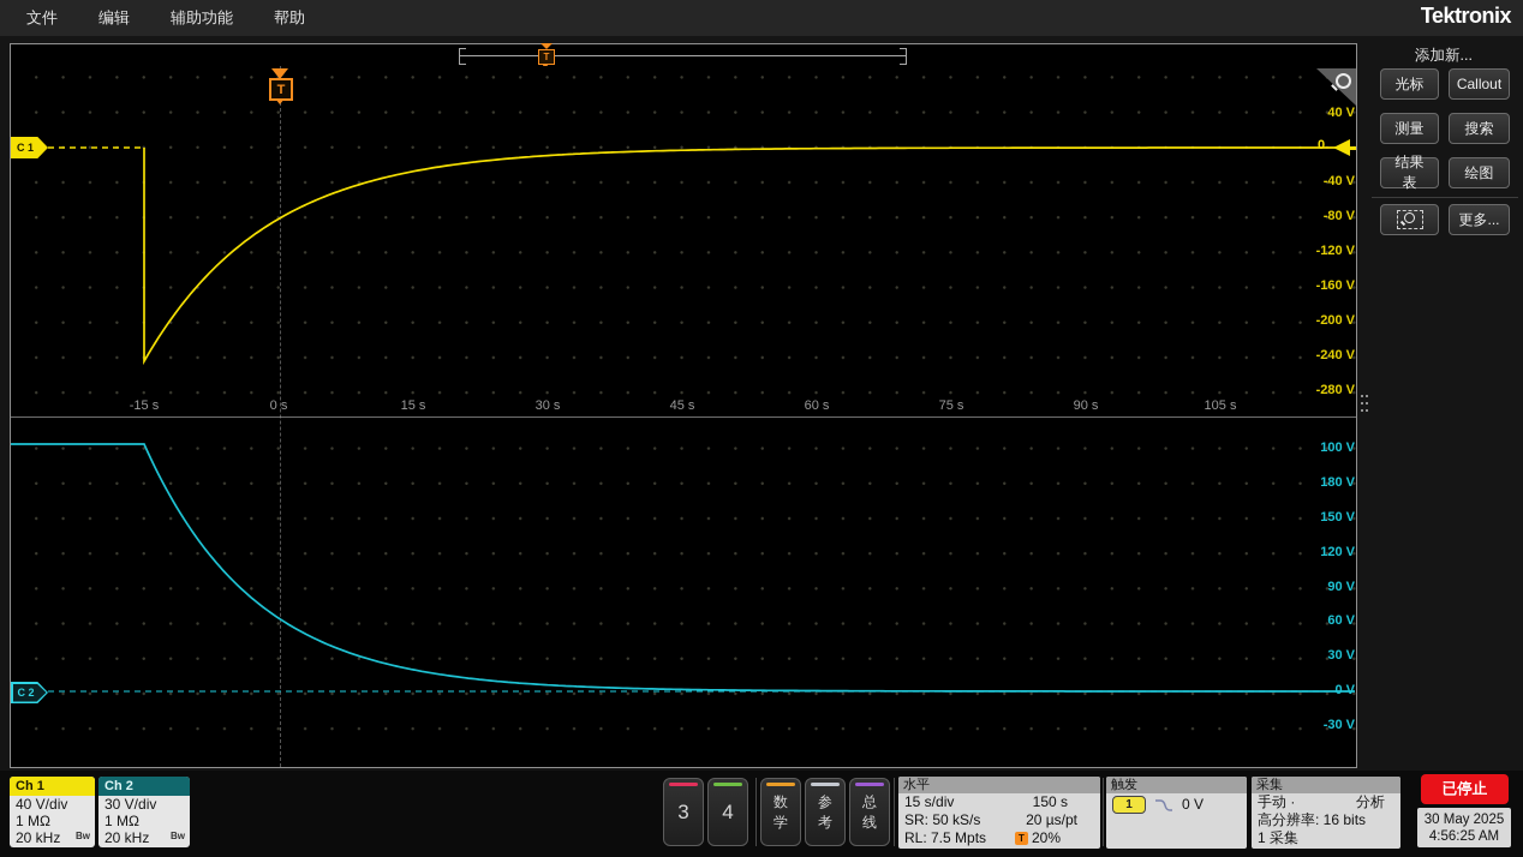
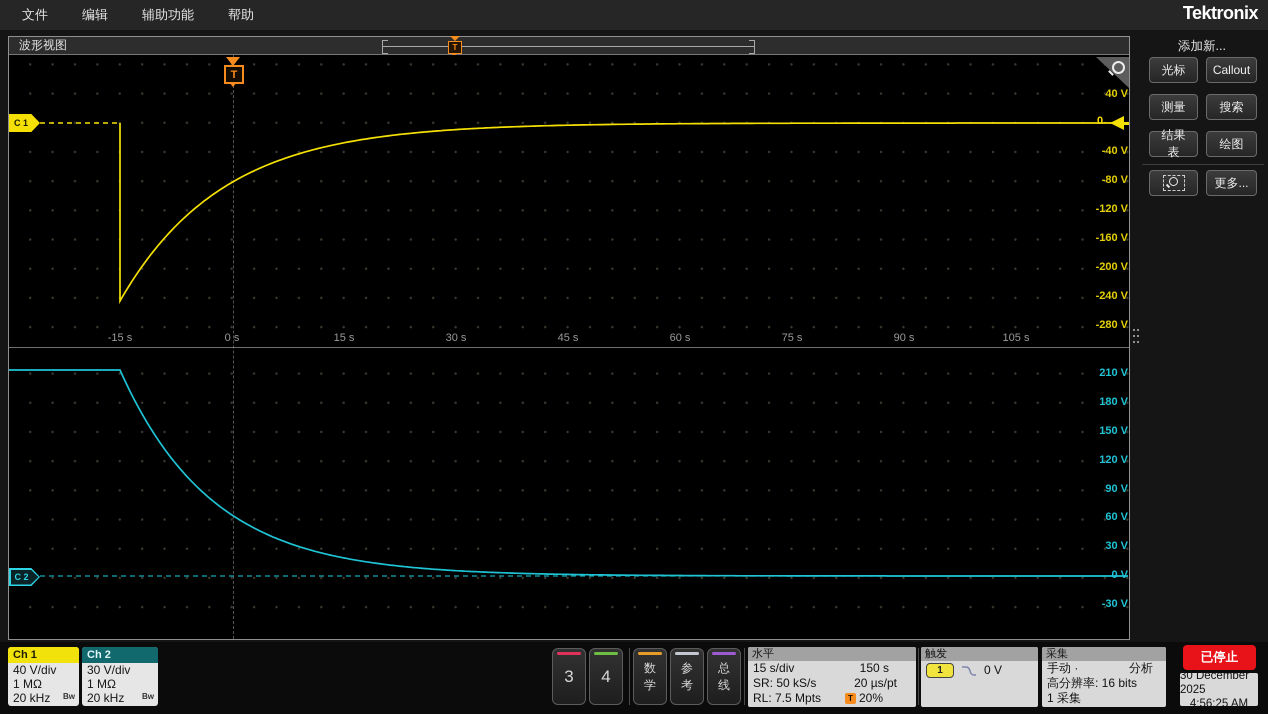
  文件
  编辑
  辅助功能
  帮助
  Tektronix
+ 波形视图
  T
  -15 s
  0 s
  15 s
  30 s
  45 s
  60 s
  75 s
  90 s
  105 s
  40 V
  -40 V
  -80 V
  -120 V
  -160 V
  -200 V
  -240 V
  -280 V
- 100 V
+ 210 V
  180 V
  150 V
  120 V
  90 V
  60 V
  30 V
  0 V
  -30 V
  T
  C 1
  C 2
  0
  添加新...
  光标
  Callout
  测量
  搜索
  结果表
  绘图
  更多...
  Ch 1
  40 V/div
  1 MΩ
  20 kHz
  Bw
  Ch 2
  30 V/div
  1 MΩ
  20 kHz
  Bw
  3
  4
  数学
  参考
  总线
  水平
  15 s/div
  150 s
  SR: 50 kS/s
  20 µs/pt
  RL: 7.5 Mpts
  T
  20%
  触发
  1
  0 V
  采集
  手动 ·
  分析
  高分辨率: 16 bits
  1 采集
  已停止
- 30 May 2025
+ 30 December 2025
  4:56:25 AM
